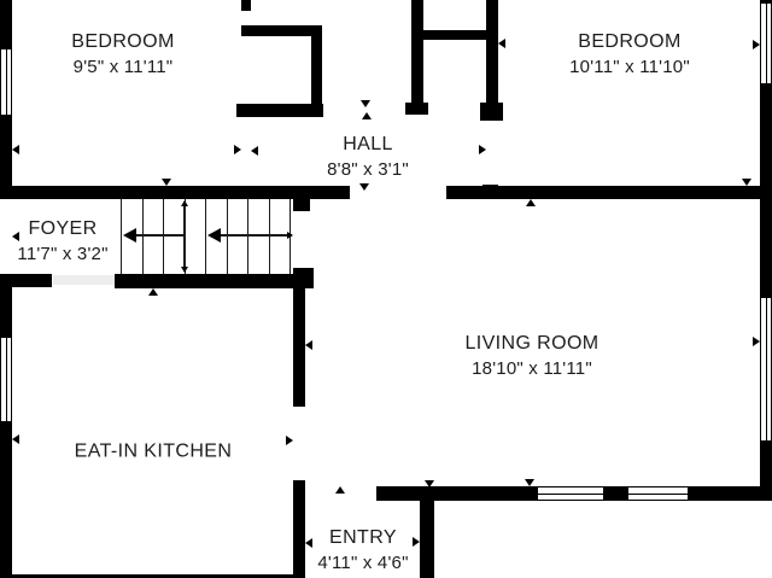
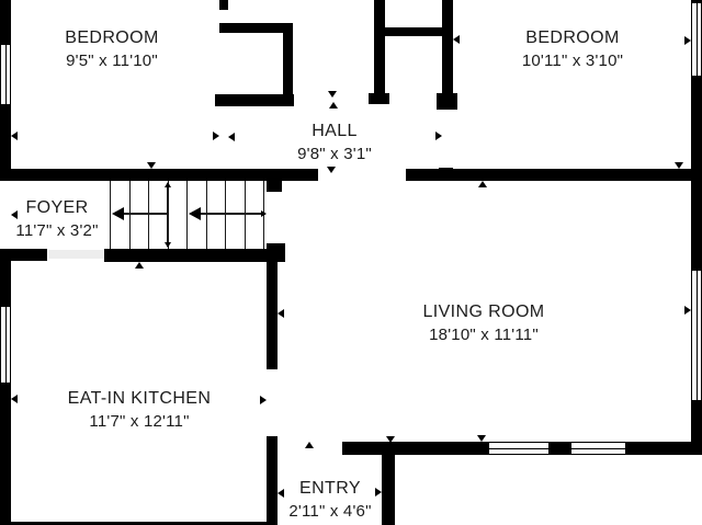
  BEDROOM
- 9'5" x 11'11"
+ 9'5" x 11'10"
  BEDROOM
- 10'11" x 11'10"
+ 10'11" x 3'10"
  HALL
- 8'8" x 3'1"
+ 9'8" x 3'1"
  FOYER
  11'7" x 3'2"
  LIVING ROOM
  18'10" x 11'11"
  EAT-IN KITCHEN
+ 11'7" x 12'11"
  ENTRY
- 4'11" x 4'6"
+ 2'11" x 4'6"
